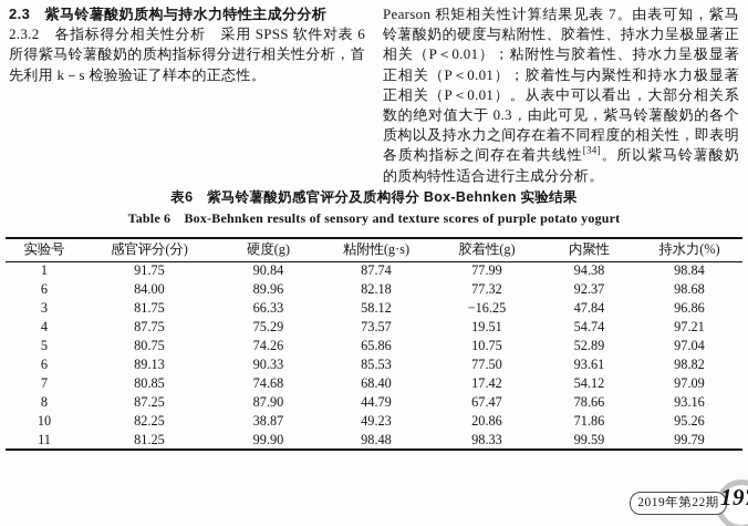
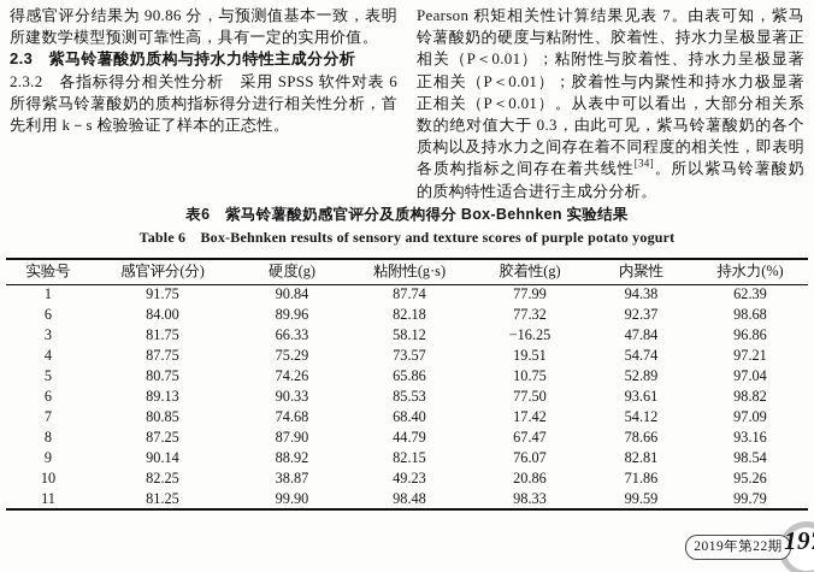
+ 得感官评分结果为 90.86 分，与预测值基本一致，表明所建数学模型预测可靠性高，具有一定的实用价值。
  2.3 紫马铃薯酸奶质构与持水力特性主成分分析
  2.3.2 各指标得分相关性分析 采用 SPSS 软件对表 6 所得紫马铃薯酸奶的质构指标得分进行相关性分析，首先利用 k－s 检验验证了样本的正态性。
  Pearson 积矩相关性计算结果见表 7。由表可知，紫马铃薯酸奶的硬度与粘附性、胶着性、持水力呈极显著正相关（P＜0.01）；粘附性与胶着性、持水力呈极显著正相关（P＜0.01）；胶着性与内聚性和持水力极显著正相关（P＜0.01）。从表中可以看出，大部分相关系数的绝对值大于 0.3，由此可见，紫马铃薯酸奶的各个质构以及持水力之间存在着不同程度的相关性，即表明各质构指标之间存在着共线性[34]。所以紫马铃薯酸奶的质构特性适合进行主成分分析。
  表6 紫马铃薯酸奶感官评分及质构得分 Box-Behnken 实验结果
  Table 6 Box-Behnken results of sensory and texture scores of purple potato yogurt
  实验号	感官评分(分)	硬度(g)	粘附性(g·s)	胶着性(g)	内聚性	持水力(%)
- 1	91.75	90.84	87.74	77.99	94.38	98.84
+ 1	91.75	90.84	87.74	77.99	94.38	62.39
  6	84.00	89.96	82.18	77.32	92.37	98.68
  3	81.75	66.33	58.12	−16.25	47.84	96.86
  4	87.75	75.29	73.57	19.51	54.74	97.21
  5	80.75	74.26	65.86	10.75	52.89	97.04
  6	89.13	90.33	85.53	77.50	93.61	98.82
  7	80.85	74.68	68.40	17.42	54.12	97.09
  8	87.25	87.90	44.79	67.47	78.66	93.16
+ 9	90.14	88.92	82.15	76.07	82.81	98.54
  10	82.25	38.87	49.23	20.86	71.86	95.26
  11	81.25	99.90	98.48	98.33	99.59	99.79
  2019年第22期
